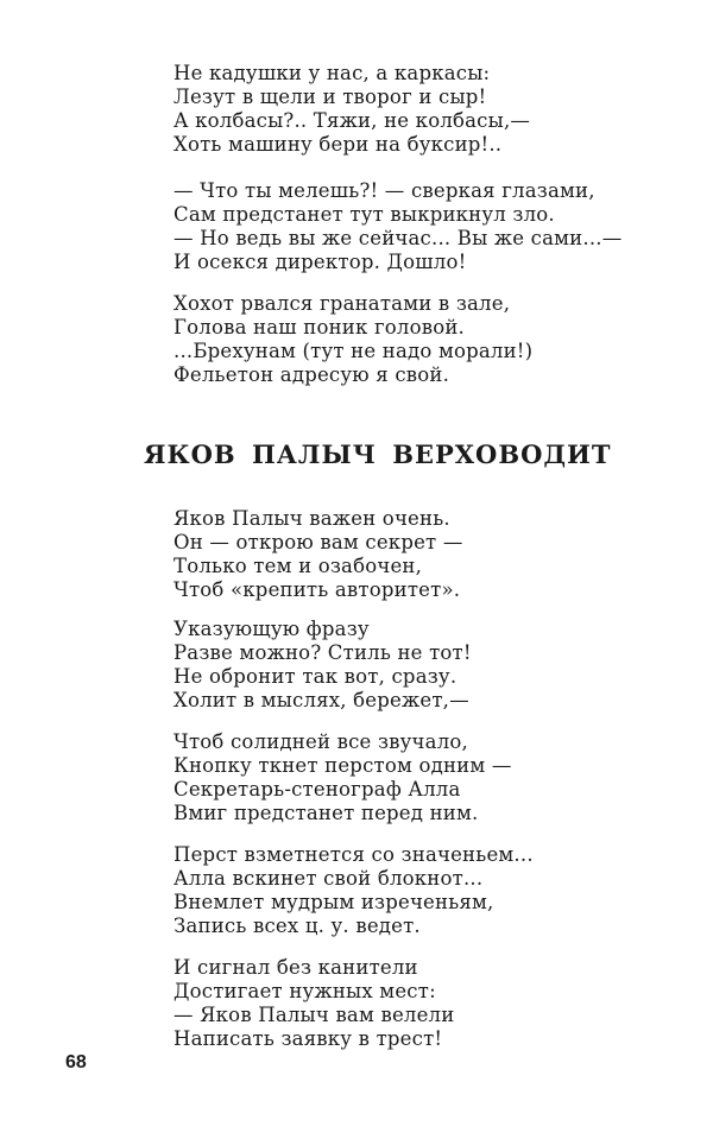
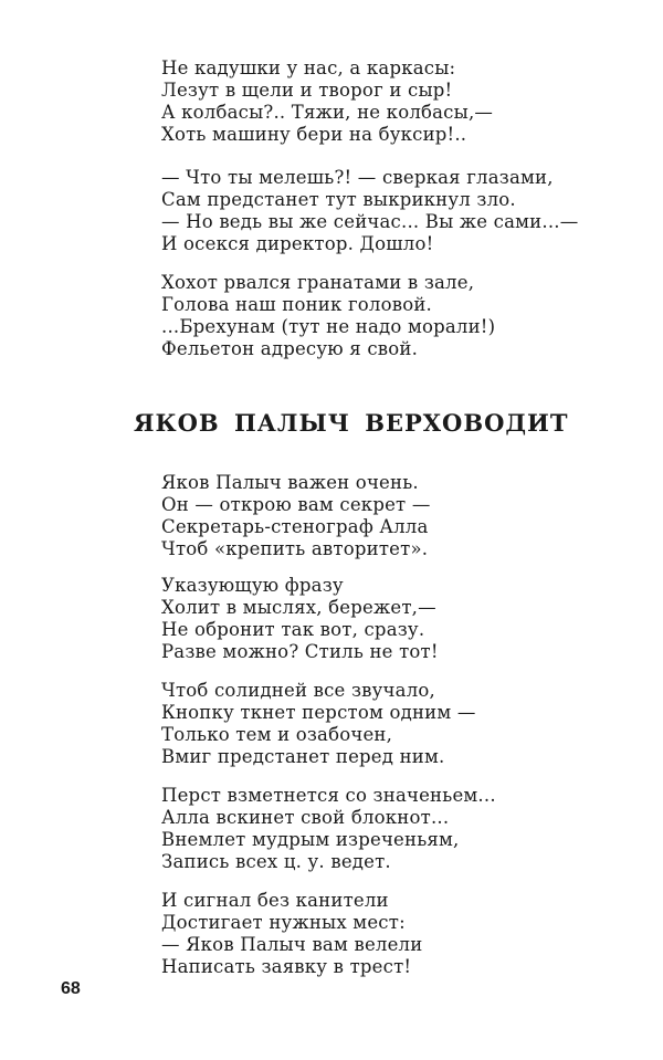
  Не кадушки у нас, а каркасы:
  Лезут в щели и творог и сыр!
  А колбасы?.. Тяжи, не колбасы,—
  Хоть машину бери на буксир!..
  — Что ты мелешь?! — сверкая глазами,
  Сам предстанет тут выкрикнул зло.
  — Но ведь вы же сейчас... Вы же сами...—
  И осекся директор. Дошло!
  Хохот рвался гранатами в зале,
  Голова наш поник головой.
  ...Брехунам (тут не надо морали!)
  Фельетон адресую я свой.
  ЯКОВ ПАЛЫЧ ВЕРХОВОДИТ
  Яков Палыч важен очень.
  Он — открою вам секрет —
- Только тем и озабочен,
+ Секретарь-стенограф Алла
  Чтоб «крепить авторитет».
  Указующую фразу
- Разве можно? Стиль не тот!
+ Холит в мыслях, бережет,—
  Не обронит так вот, сразу.
- Холит в мыслях, бережет,—
+ Разве можно? Стиль не тот!
  Чтоб солидней все звучало,
  Кнопку ткнет перстом одним —
- Секретарь-стенограф Алла
+ Только тем и озабочен,
  Вмиг предстанет перед ним.
  Перст взметнется со значеньем...
  Алла вскинет свой блокнот...
  Внемлет мудрым изреченьям,
  Запись всех ц. у. ведет.
  И сигнал без канители
  Достигает нужных мест:
  — Яков Палыч вам велели
  Написать заявку в трест!
  68
